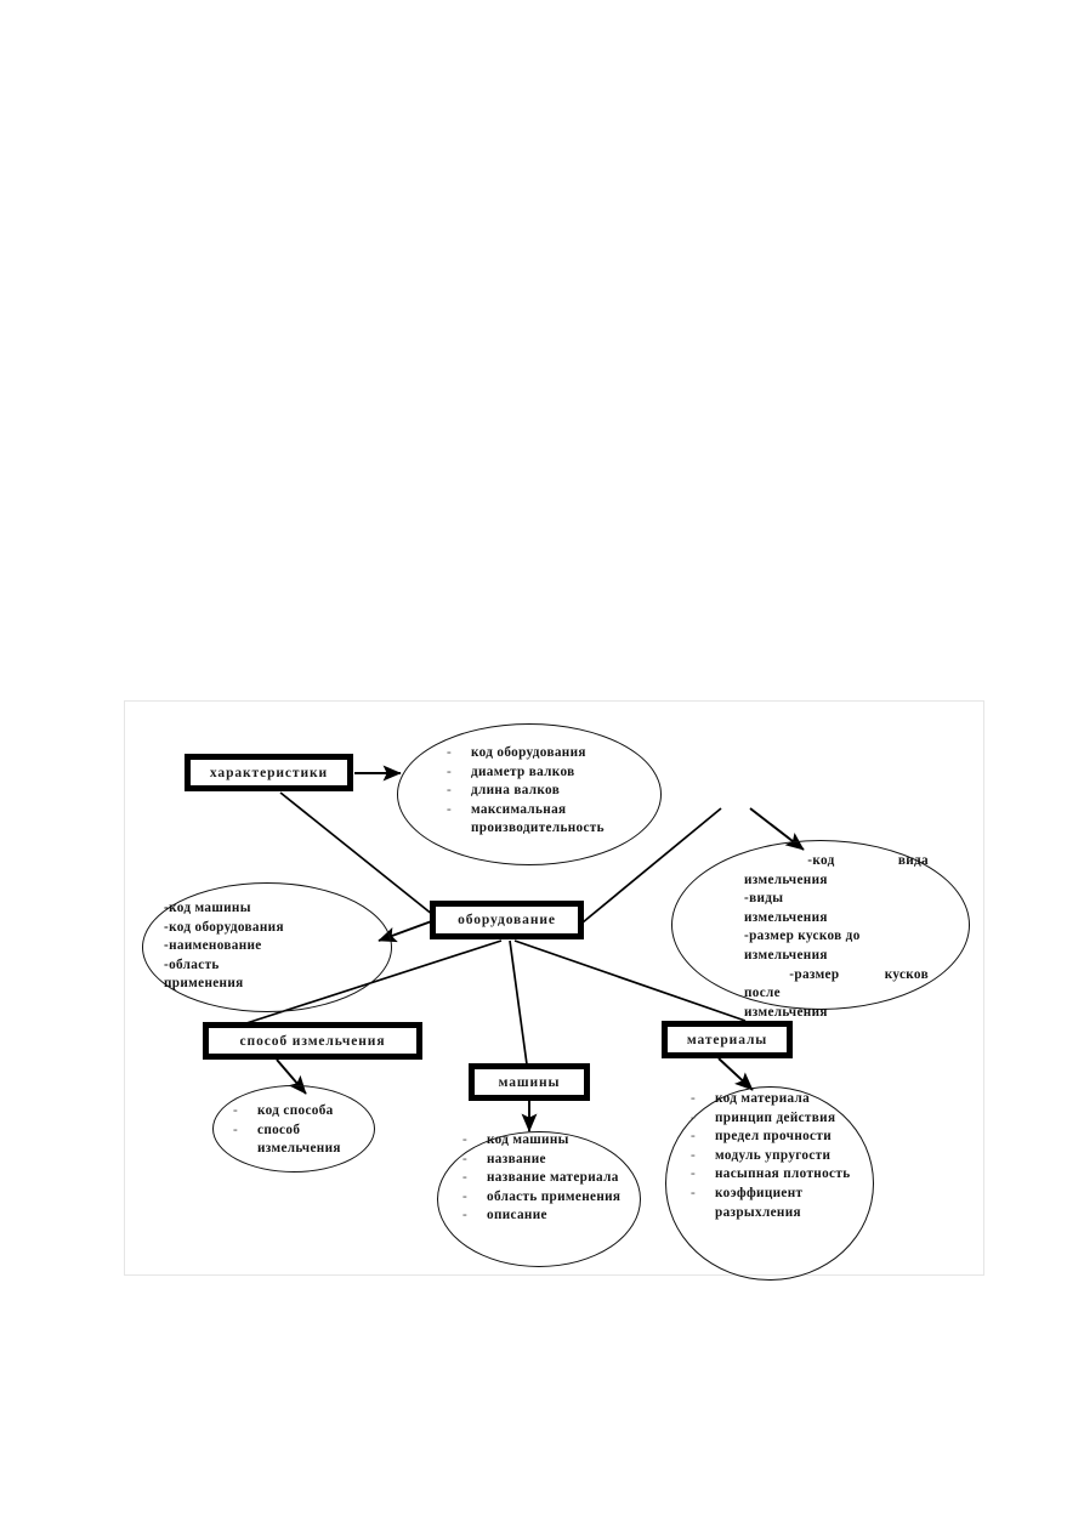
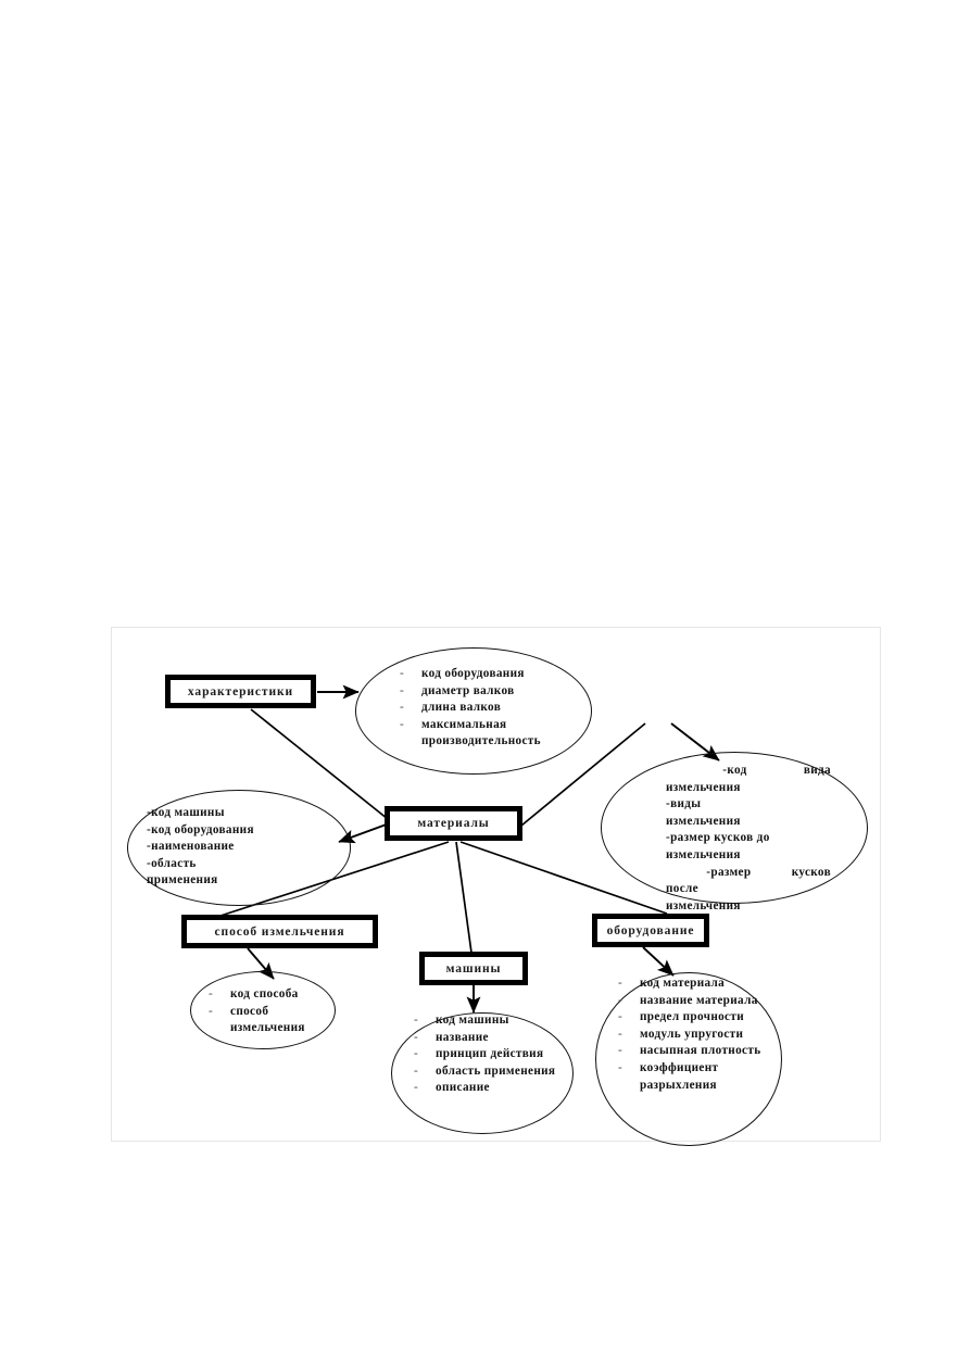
  характеристики
- оборудование
+ материалы
  способ измельчения
  машины
- материалы
+ оборудование
  код оборудования
  диаметр валков
  длина валков
  максимальная производительность
  -код
  вида
  измельчения
  -виды
  измельчения
  -размер кусков до
  измельчения
  -размер
  кусков
  после
  измельчения
  -код машины
  -код оборудования
  -наименование
  -область
  применения
  код способа
  способ измельчения
  код машины
  название
- название материала
+ принцип действия
  область применения
  описание
  код материала
- принцип действия
+ название материала
  предел прочности
  модуль упругости
  насыпная плотность
  коэффициент разрыхления
